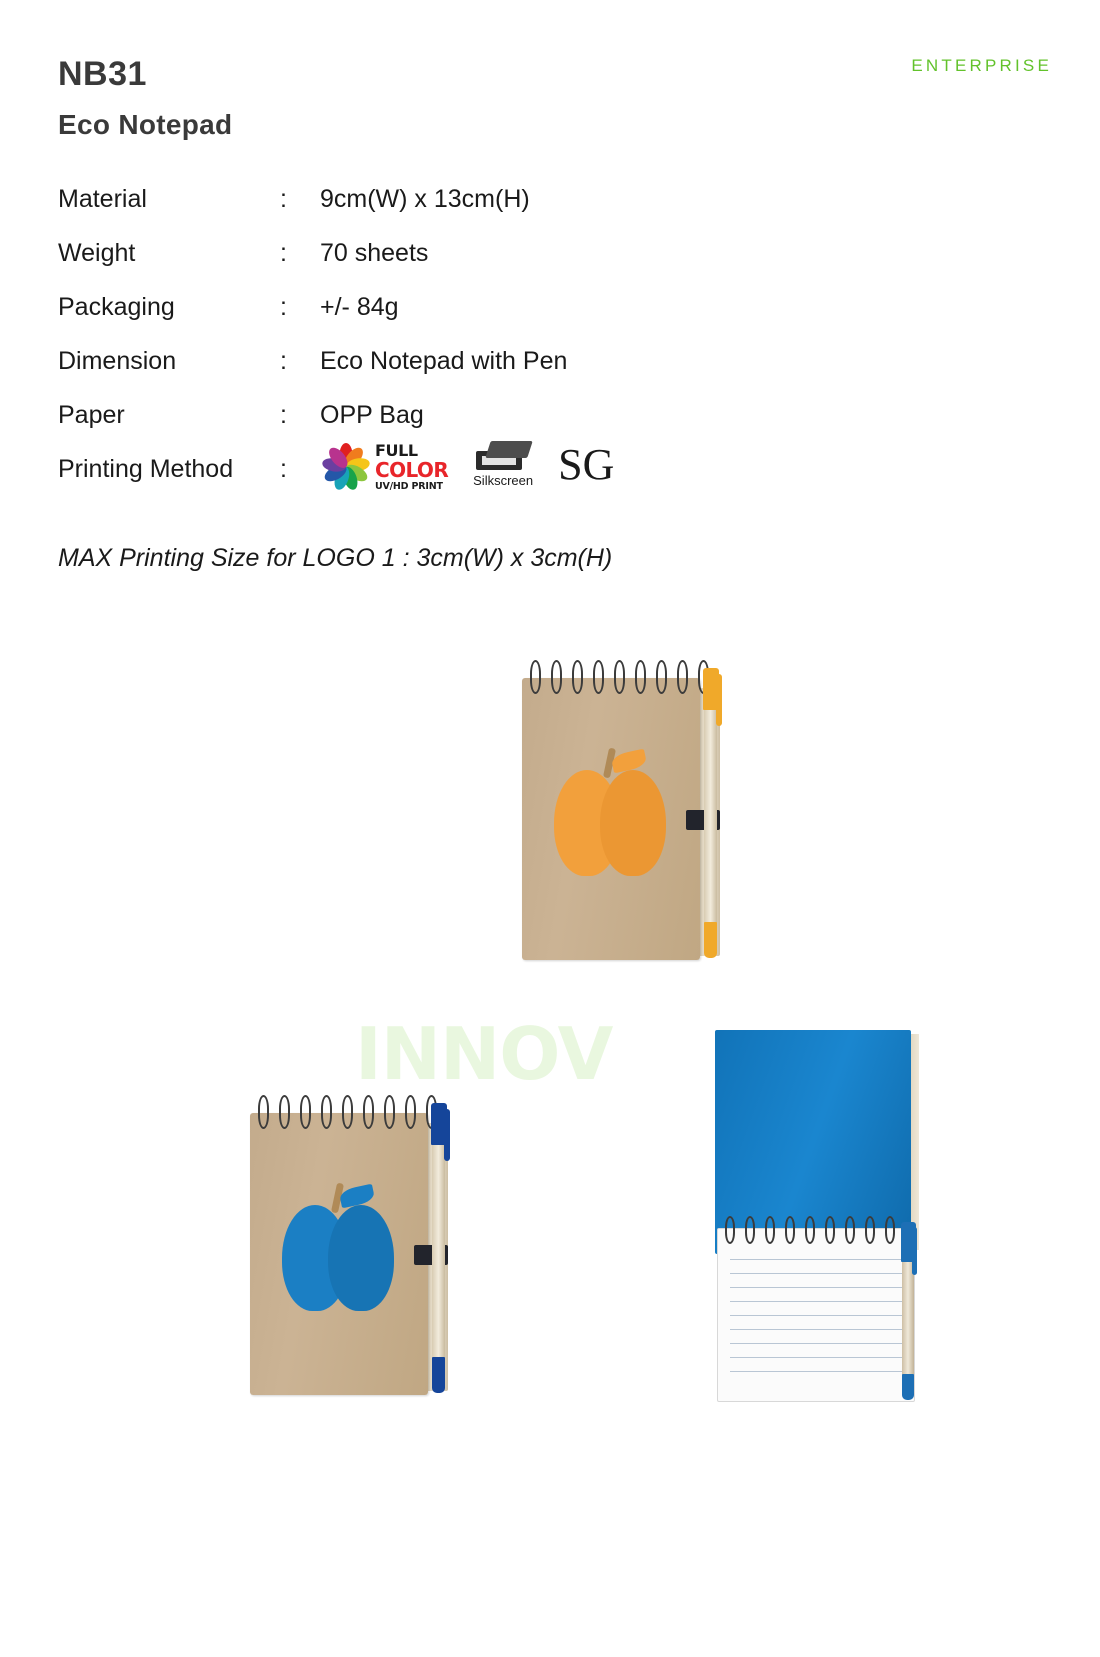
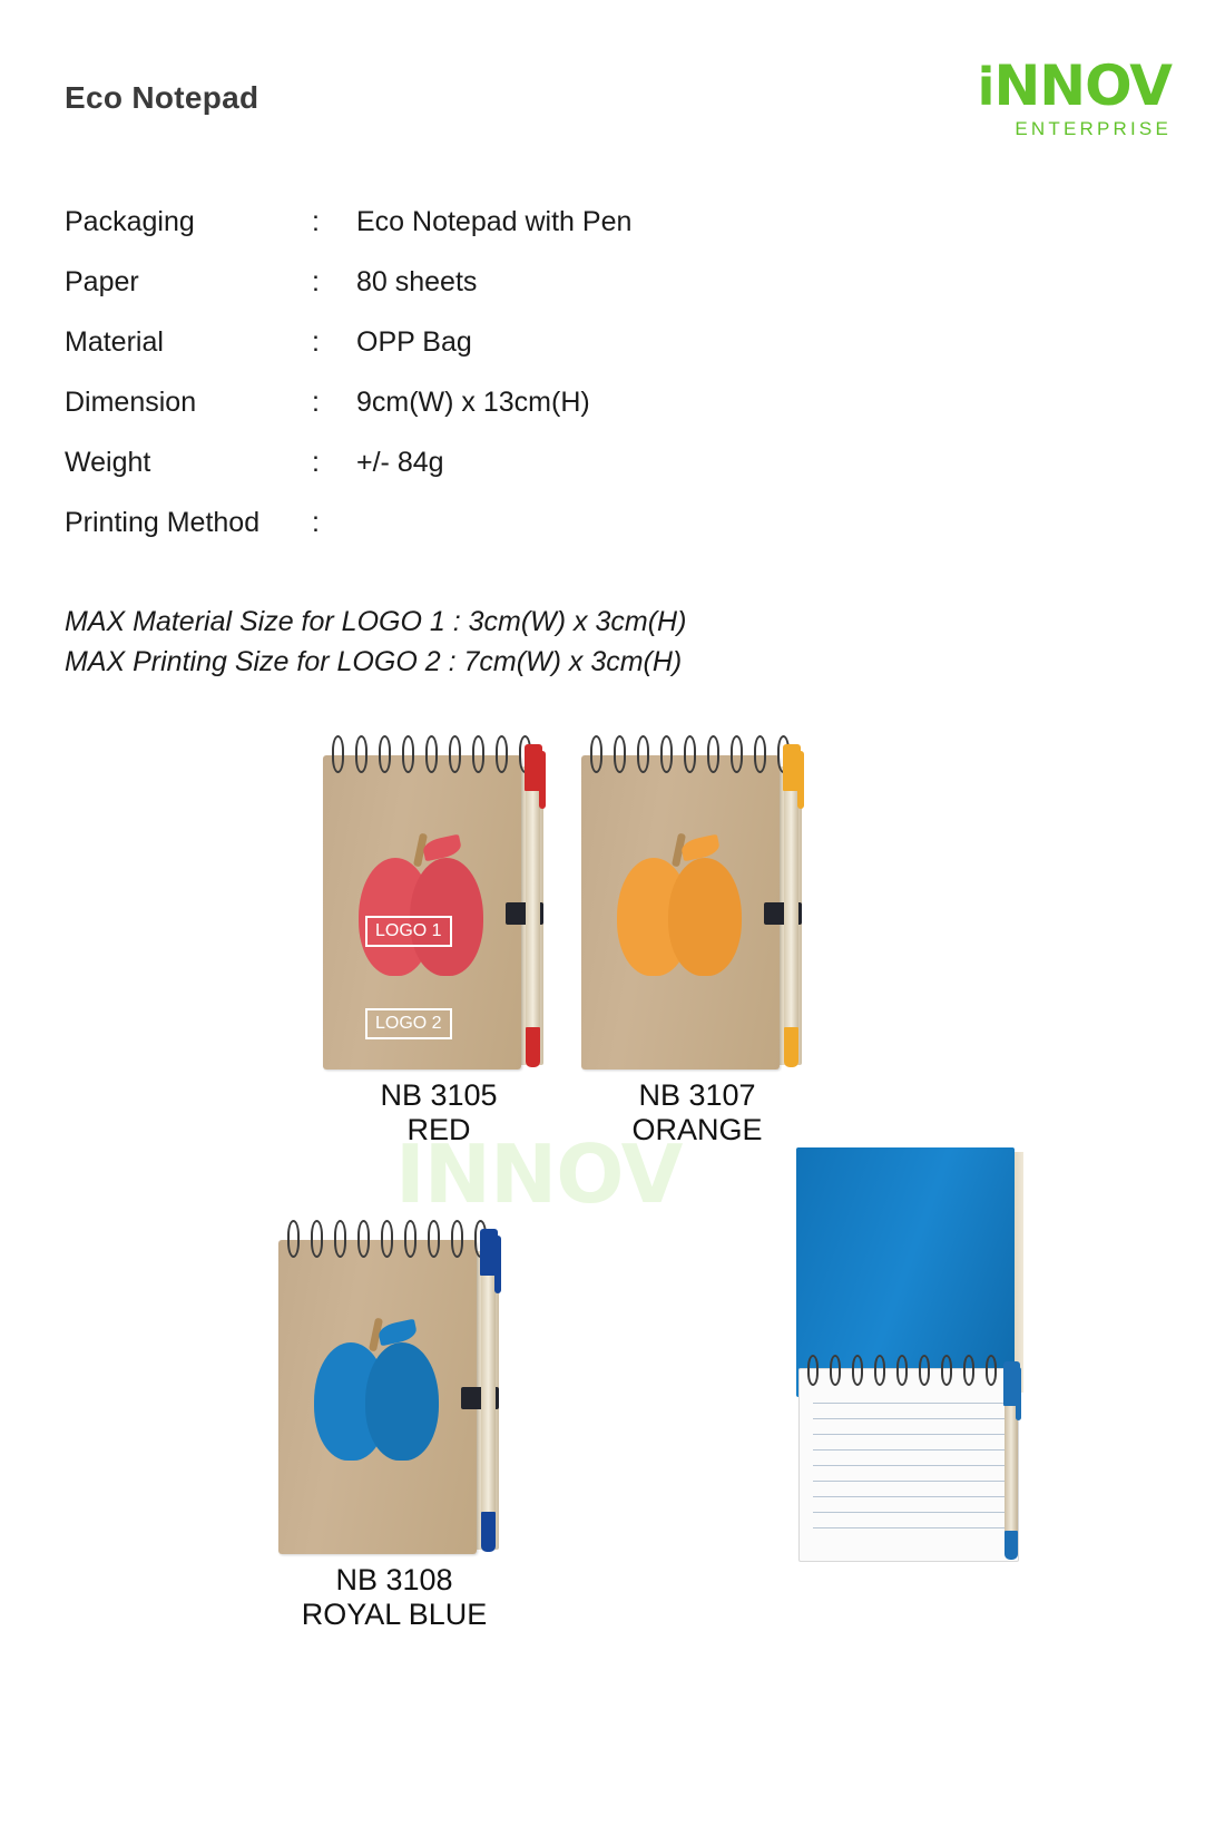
- NB31
  Eco Notepad
+ iNNOV
  ENTERPRISE
- Material
+ Packaging
  :
- 9cm(W) x 13cm(H)
+ Eco Notepad with Pen
- Weight
+ Paper
  :
- 70 sheets
+ 80 sheets
- Packaging
+ Material
  :
- +/- 84g
+ OPP Bag
  Dimension
  :
- Eco Notepad with Pen
+ 9cm(W) x 13cm(H)
- Paper
+ Weight
  :
- OPP Bag
+ +/- 84g
  Printing Method
  :
- FULL
- COLOR
- UV/HD PRINT
- Silkscreen
- SG
- MAX Printing Size for LOGO 1 : 3cm(W) x 3cm(H)
+ MAX Material Size for LOGO 1 : 3cm(W) x 3cm(H)
+ MAX Printing Size for LOGO 2 : 7cm(W) x 3cm(H)
  INNOV
+ LOGO 1
+ LOGO 2
+ NB 3105
+ RED
+ NB 3107
+ ORANGE
+ NB 3108
+ ROYAL BLUE
